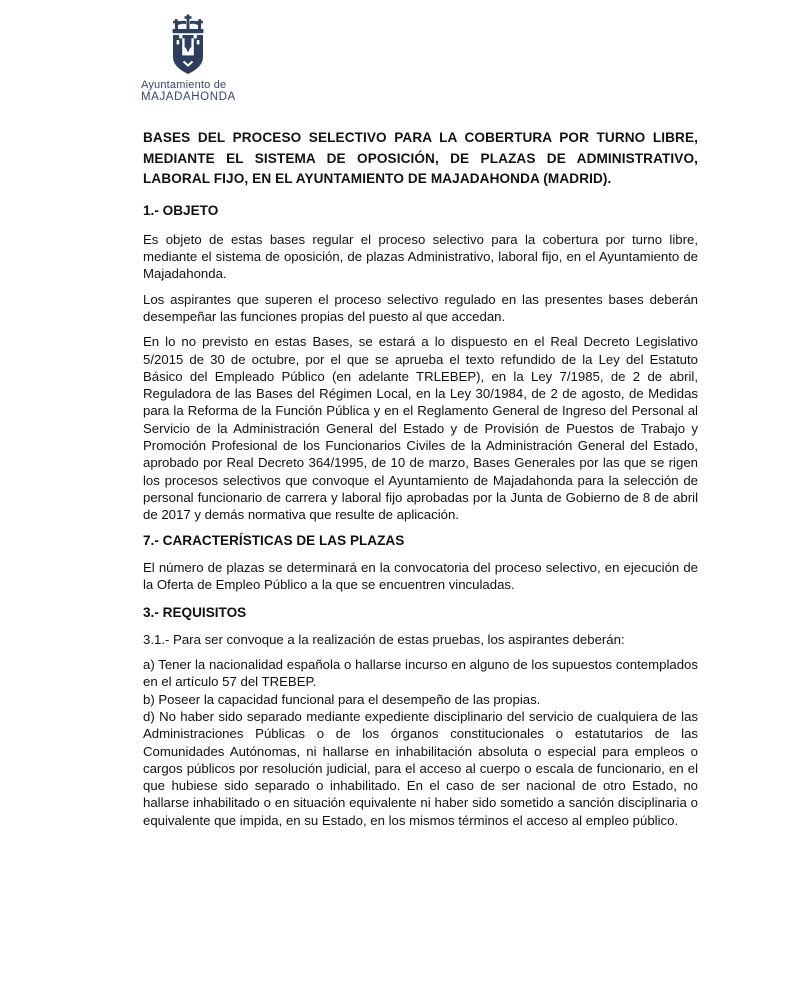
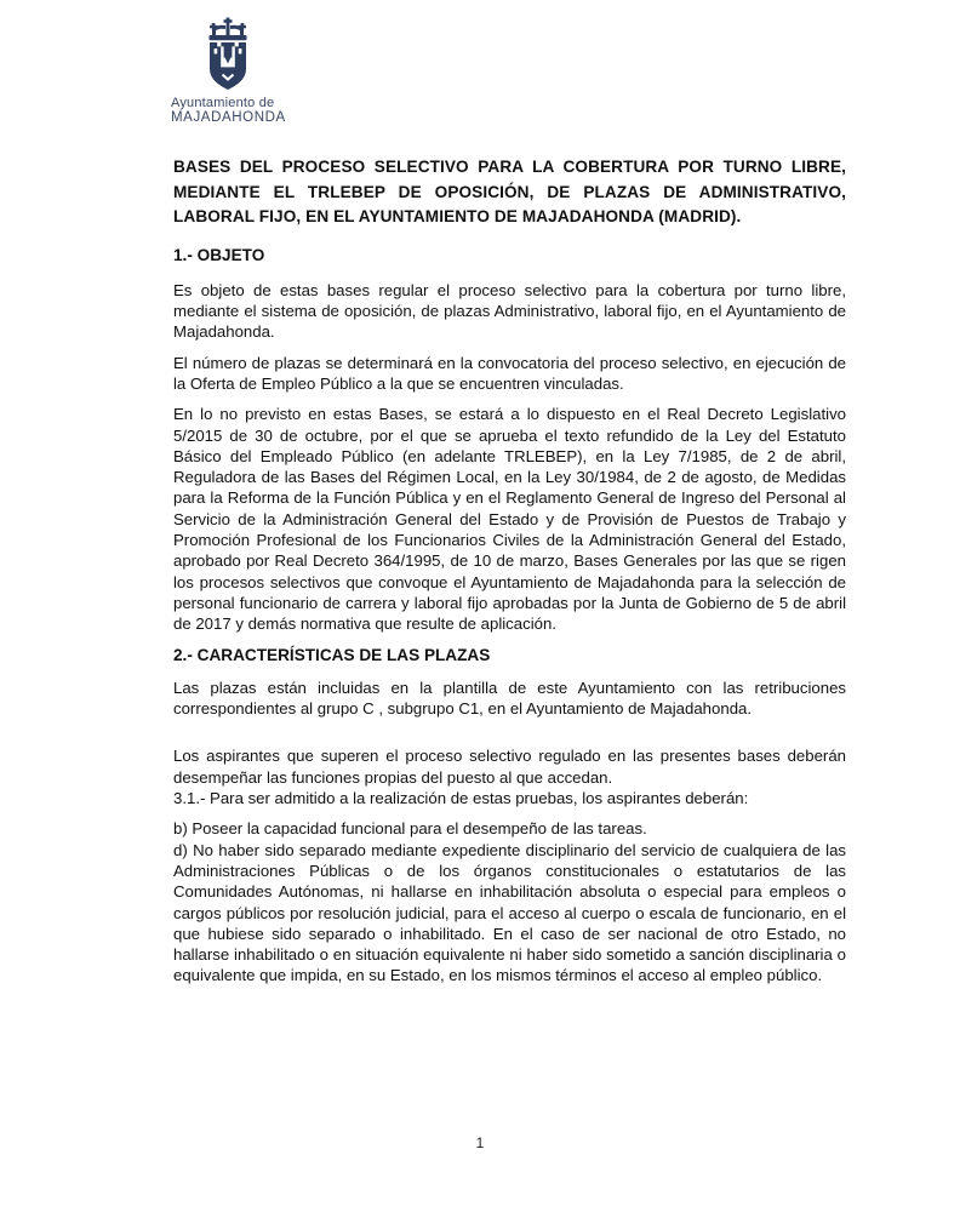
  Ayuntamiento de
  MAJADAHONDA
- BASES DEL PROCESO SELECTIVO PARA LA COBERTURA POR TURNO LIBRE, MEDIANTE EL SISTEMA DE OPOSICIÓN, DE PLAZAS DE ADMINISTRATIVO, LABORAL FIJO, EN EL AYUNTAMIENTO DE MAJADAHONDA (MADRID).
+ BASES DEL PROCESO SELECTIVO PARA LA COBERTURA POR TURNO LIBRE, MEDIANTE EL TRLEBEP DE OPOSICIÓN, DE PLAZAS DE ADMINISTRATIVO, LABORAL FIJO, EN EL AYUNTAMIENTO DE MAJADAHONDA (MADRID).
  1.- OBJETO
  Es objeto de estas bases regular el proceso selectivo para la cobertura por turno libre, mediante el sistema de oposición, de plazas Administrativo, laboral fijo, en el Ayuntamiento de Majadahonda.
- Los aspirantes que superen el proceso selectivo regulado en las presentes bases deberán desempeñar las funciones propias del puesto al que accedan.
+ El número de plazas se determinará en la convocatoria del proceso selectivo, en ejecución de la Oferta de Empleo Público a la que se encuentren vinculadas.
- En lo no previsto en estas Bases, se estará a lo dispuesto en el Real Decreto Legislativo 5/2015 de 30 de octubre, por el que se aprueba el texto refundido de la Ley del Estatuto Básico del Empleado Público (en adelante TRLEBEP), en la Ley 7/1985, de 2 de abril, Reguladora de las Bases del Régimen Local, en la Ley 30/1984, de 2 de agosto, de Medidas para la Reforma de la Función Pública y en el Reglamento General de Ingreso del Personal al Servicio de la Administración General del Estado y de Provisión de Puestos de Trabajo y Promoción Profesional de los Funcionarios Civiles de la Administración General del Estado, aprobado por Real Decreto 364/1995, de 10 de marzo, Bases Generales por las que se rigen los procesos selectivos que convoque el Ayuntamiento de Majadahonda para la selección de personal funcionario de carrera y laboral fijo aprobadas por la Junta de Gobierno de 8 de abril de 2017 y demás normativa que resulte de aplicación.
+ En lo no previsto en estas Bases, se estará a lo dispuesto en el Real Decreto Legislativo 5/2015 de 30 de octubre, por el que se aprueba el texto refundido de la Ley del Estatuto Básico del Empleado Público (en adelante TRLEBEP), en la Ley 7/1985, de 2 de abril, Reguladora de las Bases del Régimen Local, en la Ley 30/1984, de 2 de agosto, de Medidas para la Reforma de la Función Pública y en el Reglamento General de Ingreso del Personal al Servicio de la Administración General del Estado y de Provisión de Puestos de Trabajo y Promoción Profesional de los Funcionarios Civiles de la Administración General del Estado, aprobado por Real Decreto 364/1995, de 10 de marzo, Bases Generales por las que se rigen los procesos selectivos que convoque el Ayuntamiento de Majadahonda para la selección de personal funcionario de carrera y laboral fijo aprobadas por la Junta de Gobierno de 5 de abril de 2017 y demás normativa que resulte de aplicación.
- 7.- CARACTERÍSTICAS DE LAS PLAZAS
+ 2.- CARACTERÍSTICAS DE LAS PLAZAS
+ Las plazas están incluidas en la plantilla de este Ayuntamiento con las retribuciones correspondientes al grupo C , subgrupo C1, en el Ayuntamiento de Majadahonda.
- El número de plazas se determinará en la convocatoria del proceso selectivo, en ejecución de la Oferta de Empleo Público a la que se encuentren vinculadas.
+ Los aspirantes que superen el proceso selectivo regulado en las presentes bases deberán desempeñar las funciones propias del puesto al que accedan.
- 3.- REQUISITOS
- 3.1.- Para ser convoque a la realización de estas pruebas, los aspirantes deberán:
+ 3.1.- Para ser admitido a la realización de estas pruebas, los aspirantes deberán:
- a) Tener la nacionalidad española o hallarse incurso en alguno de los supuestos contemplados en el artículo 57 del TREBEP.
- b) Poseer la capacidad funcional para el desempeño de las propias.
+ b) Poseer la capacidad funcional para el desempeño de las tareas.
  d) No haber sido separado mediante expediente disciplinario del servicio de cualquiera de las Administraciones Públicas o de los órganos constitucionales o estatutarios de las Comunidades Autónomas, ni hallarse en inhabilitación absoluta o especial para empleos o cargos públicos por resolución judicial, para el acceso al cuerpo o escala de funcionario, en el que hubiese sido separado o inhabilitado. En el caso de ser nacional de otro Estado, no hallarse inhabilitado o en situación equivalente ni haber sido sometido a sanción disciplinaria o equivalente que impida, en su Estado, en los mismos términos el acceso al empleo público.
+ 1
